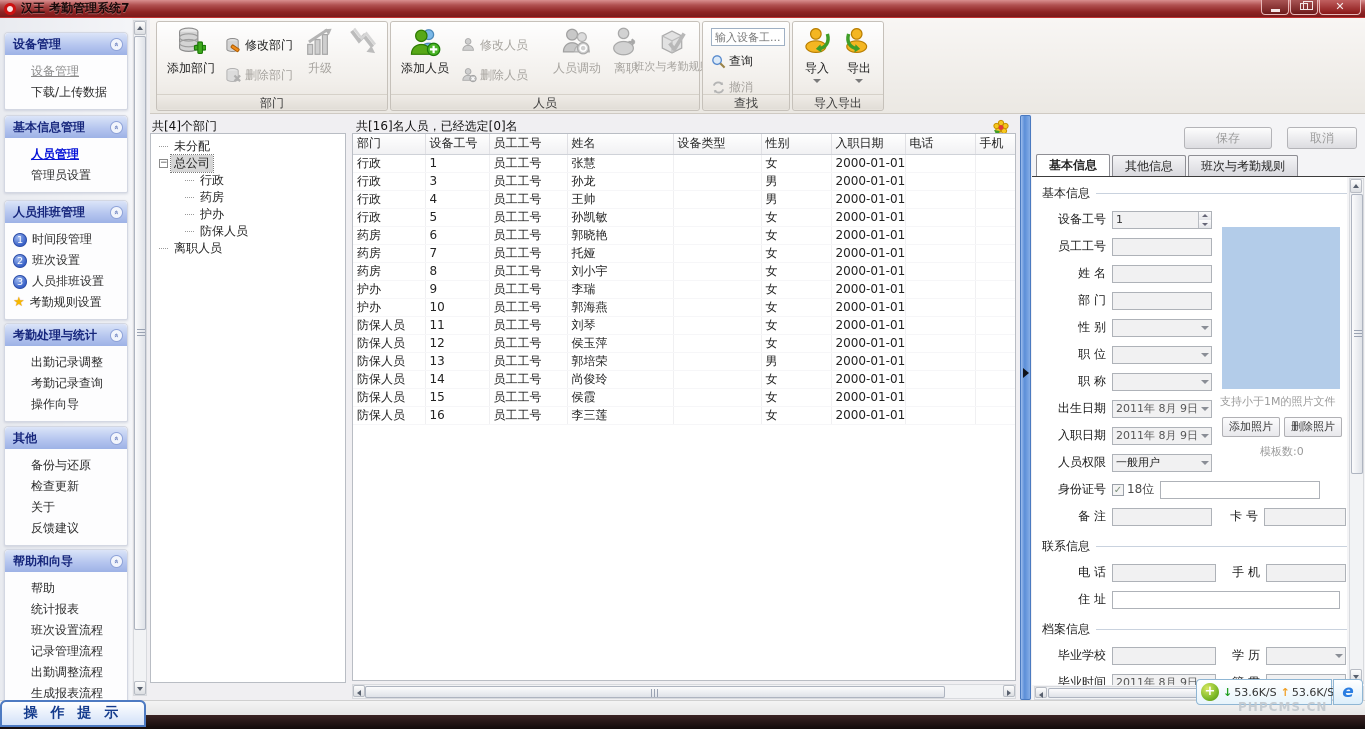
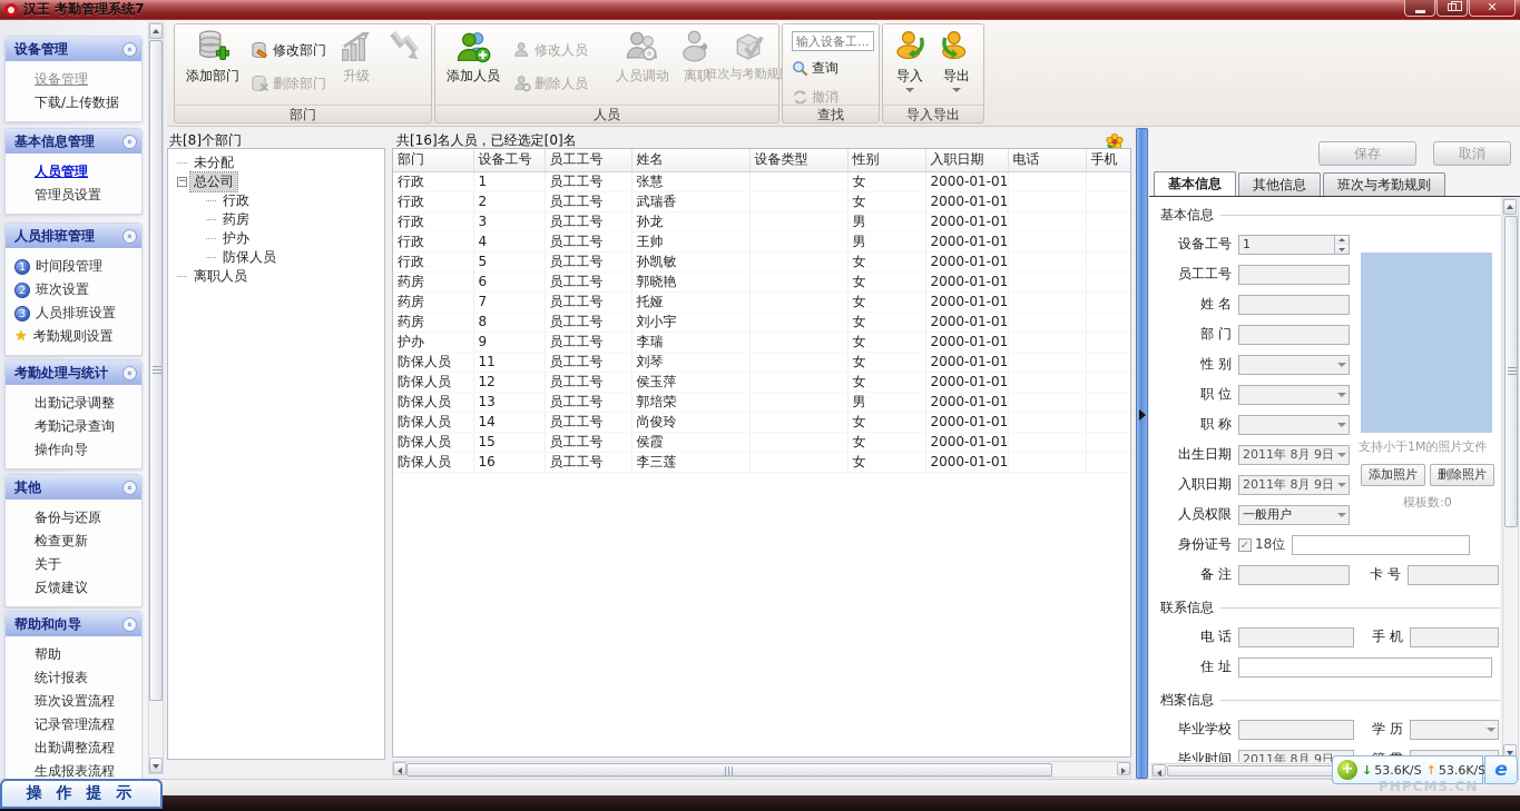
  汉王 考勤管理系统7
  添加部门
  修改部门
  删除部门
  升级
  部门
  添加人员
  修改人员
  删除人员
  人员调动
  离职
  班次与考勤规
  人员
  输入设备工...
  查询
  撤消
  查找
  导入
  导出
  导入导出
  设备管理
  设备管理
  下载/上传数据
  基本信息管理
  人员管理
  管理员设置
  人员排班管理
  1
  时间段管理
  2
  班次设置
  3
  人员排班设置
  ★
  考勤规则设置
  考勤处理与统计
  出勤记录调整
  考勤记录查询
  操作向导
  其他
  备份与还原
  检查更新
  关于
  反馈建议
  帮助和向导
  帮助
  统计报表
  班次设置流程
  记录管理流程
  出勤调整流程
  生成报表流程
  操 作 提 示
- 共[4]个部门
+ 共[8]个部门
  未分配
  −
  总公司
  行政
  药房
  护办
  防保人员
  离职人员
  共[16]名人员，已经选定[0]名
  部门	设备工号	员工工号	姓名	设备类型	性别	入职日期	电话	手机
  行政	1	员工工号	张慧		女	2000-01-01
+ 行政	2	员工工号	武瑞香		女	2000-01-01
  行政	3	员工工号	孙龙		男	2000-01-01
  行政	4	员工工号	王帅		男	2000-01-01
  行政	5	员工工号	孙凯敏		女	2000-01-01
  药房	6	员工工号	郭晓艳		女	2000-01-01
  药房	7	员工工号	托娅		女	2000-01-01
  药房	8	员工工号	刘小宇		女	2000-01-01
  护办	9	员工工号	李瑞		女	2000-01-01
- 护办	10	员工工号	郭海燕		女	2000-01-01
  防保人员	11	员工工号	刘琴		女	2000-01-01
  防保人员	12	员工工号	侯玉萍		女	2000-01-01
  防保人员	13	员工工号	郭培荣		男	2000-01-01
  防保人员	14	员工工号	尚俊玲		女	2000-01-01
  防保人员	15	员工工号	侯霞		女	2000-01-01
  防保人员	16	员工工号	李三莲		女	2000-01-01
  保存
  取消
  基本信息
  其他信息
  班次与考勤规则
  基本信息
  设备工号
  1
  员工工号
  姓 名
  部 门
  性 别
  职 位
  职 称
  出生日期
  2011年 8月 9日
  入职日期
  2011年 8月 9日
  人员权限
  一般用户
  身份证号
  ✓
  18位
  备 注
  卡 号
  联系信息
  电 话
  手 机
  住 址
  档案信息
  毕业学校
  学 历
  毕业时间
  2011年 8月 9日
  支持小于1M的照片文件
  添加照片
  删除照片
  模板数:0
  ↓ 53.6K/S
  ↑ 53.6K/S
  e
  PHPCMS.CN
